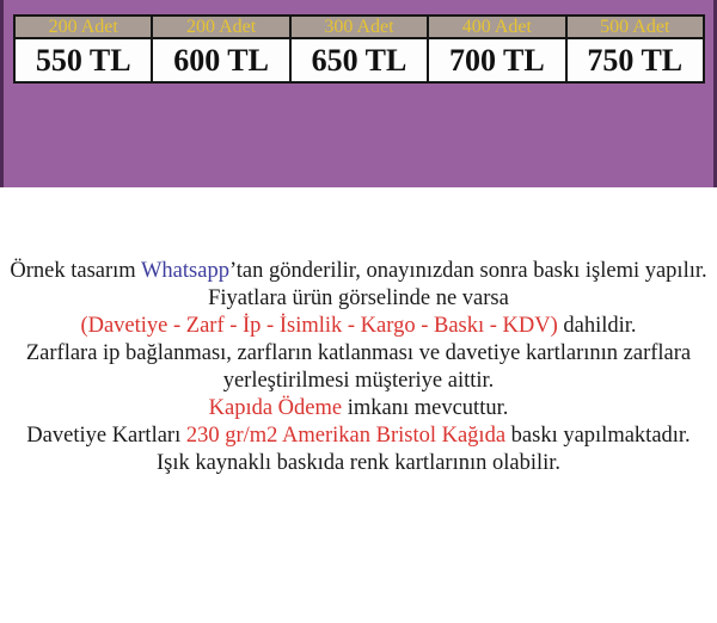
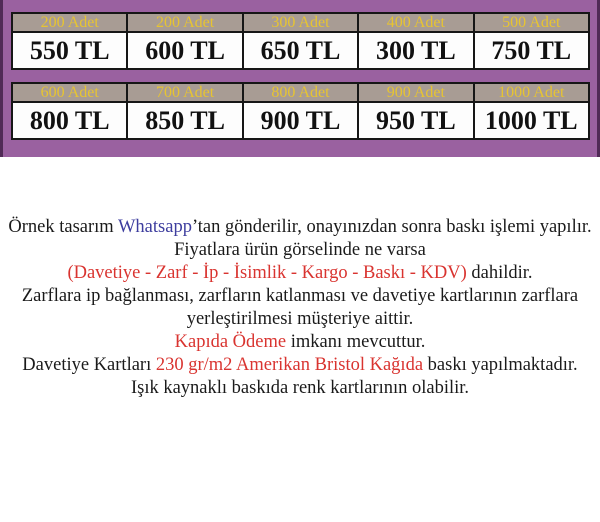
  200 Adet	200 Adet	300 Adet	400 Adet	500 Adet
- 550 TL	600 TL	650 TL	700 TL	750 TL
+ 550 TL	600 TL	650 TL	300 TL	750 TL
+ 600 Adet	700 Adet	800 Adet	900 Adet	1000 Adet
+ 800 TL	850 TL	900 TL	950 TL	1000 TL
  Örnek tasarım Whatsapp’tan gönderilir, onayınızdan sonra baskı işlemi yapılır.
  Fiyatlara ürün görselinde ne varsa
  (Davetiye - Zarf - İp - İsimlik - Kargo - Baskı - KDV) dahildir.
  Zarflara ip bağlanması, zarfların katlanması ve davetiye kartlarının zarflara
  yerleştirilmesi müşteriye aittir.
  Kapıda Ödeme imkanı mevcuttur.
  Davetiye Kartları 230 gr/m2 Amerikan Bristol Kağıda baskı yapılmaktadır.
  Işık kaynaklı baskıda renk kartlarının olabilir.
